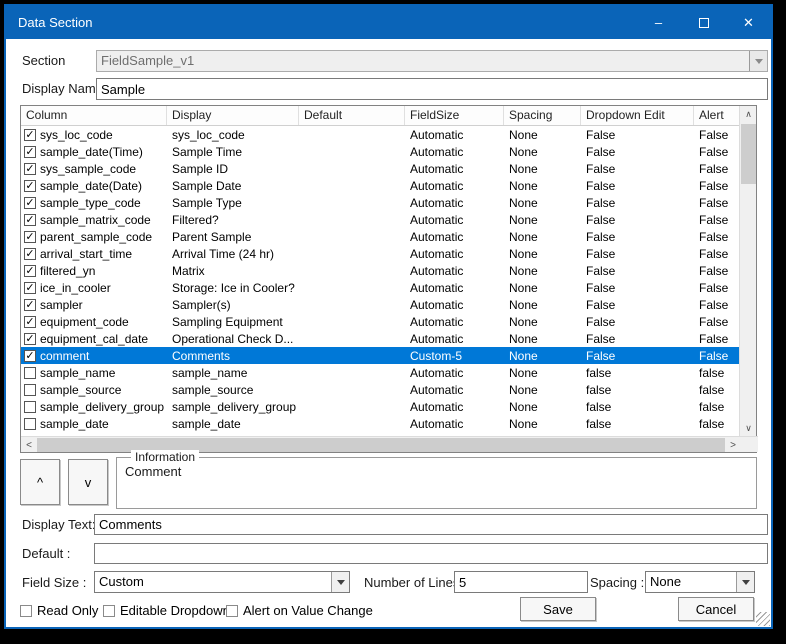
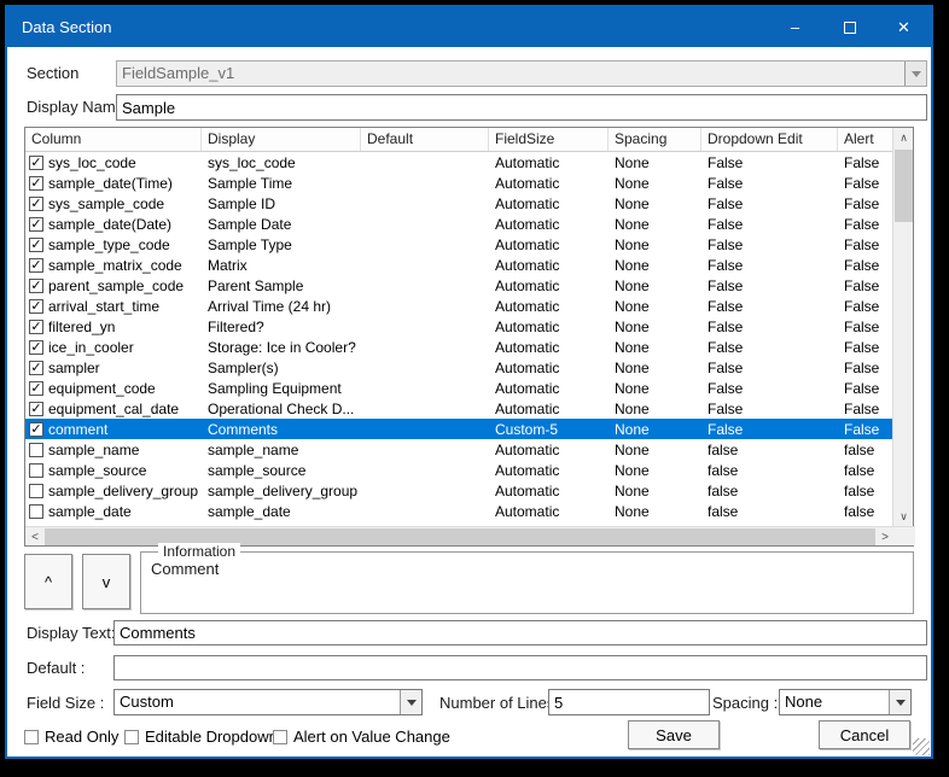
  Data Section
  –
  ✕
  Section
  FieldSample_v1
  Display Nam
  Sample
  Column
  Display
  Default
  FieldSize
  Spacing
  Dropdown Edit
  Alert
  ✓
  sys_loc_code
  sys_loc_code
  Automatic
  None
  False
  False
  ✓
  sample_date(Time)
  Sample Time
  Automatic
  None
  False
  False
  ✓
  sys_sample_code
  Sample ID
  Automatic
  None
  False
  False
  ✓
  sample_date(Date)
  Sample Date
  Automatic
  None
  False
  False
  ✓
  sample_type_code
  Sample Type
  Automatic
  None
  False
  False
  ✓
  sample_matrix_code
- Filtered?
+ Matrix
  Automatic
  None
  False
  False
  ✓
  parent_sample_code
  Parent Sample
  Automatic
  None
  False
  False
  ✓
  arrival_start_time
  Arrival Time (24 hr)
  Automatic
  None
  False
  False
  ✓
  filtered_yn
- Matrix
+ Filtered?
  Automatic
  None
  False
  False
  ✓
  ice_in_cooler
  Storage: Ice in Cooler?
  Automatic
  None
  False
  False
  ✓
  sampler
  Sampler(s)
  Automatic
  None
  False
  False
  ✓
  equipment_code
  Sampling Equipment
  Automatic
  None
  False
  False
  ✓
  equipment_cal_date
  Operational Check D...
  Automatic
  None
  False
  False
  ✓
  comment
  Comments
  Custom-5
  None
  False
  False
  sample_name
  sample_name
  Automatic
  None
  false
  false
  sample_source
  sample_source
  Automatic
  None
  false
  false
  sample_delivery_group
  sample_delivery_group
  Automatic
  None
  false
  false
  sample_date
  sample_date
  Automatic
  None
  false
  false
  ∧
  ∨
  <
  >
  ^
  v
  Information
  Comment
  Display Text
  Comments
  Default :
  Field Size :
  Custom
  Number of Line
  5
  Spacing :
  None
  Read Only
  Editable Dropdow
  Alert on Value Change
  Save
  Cancel
